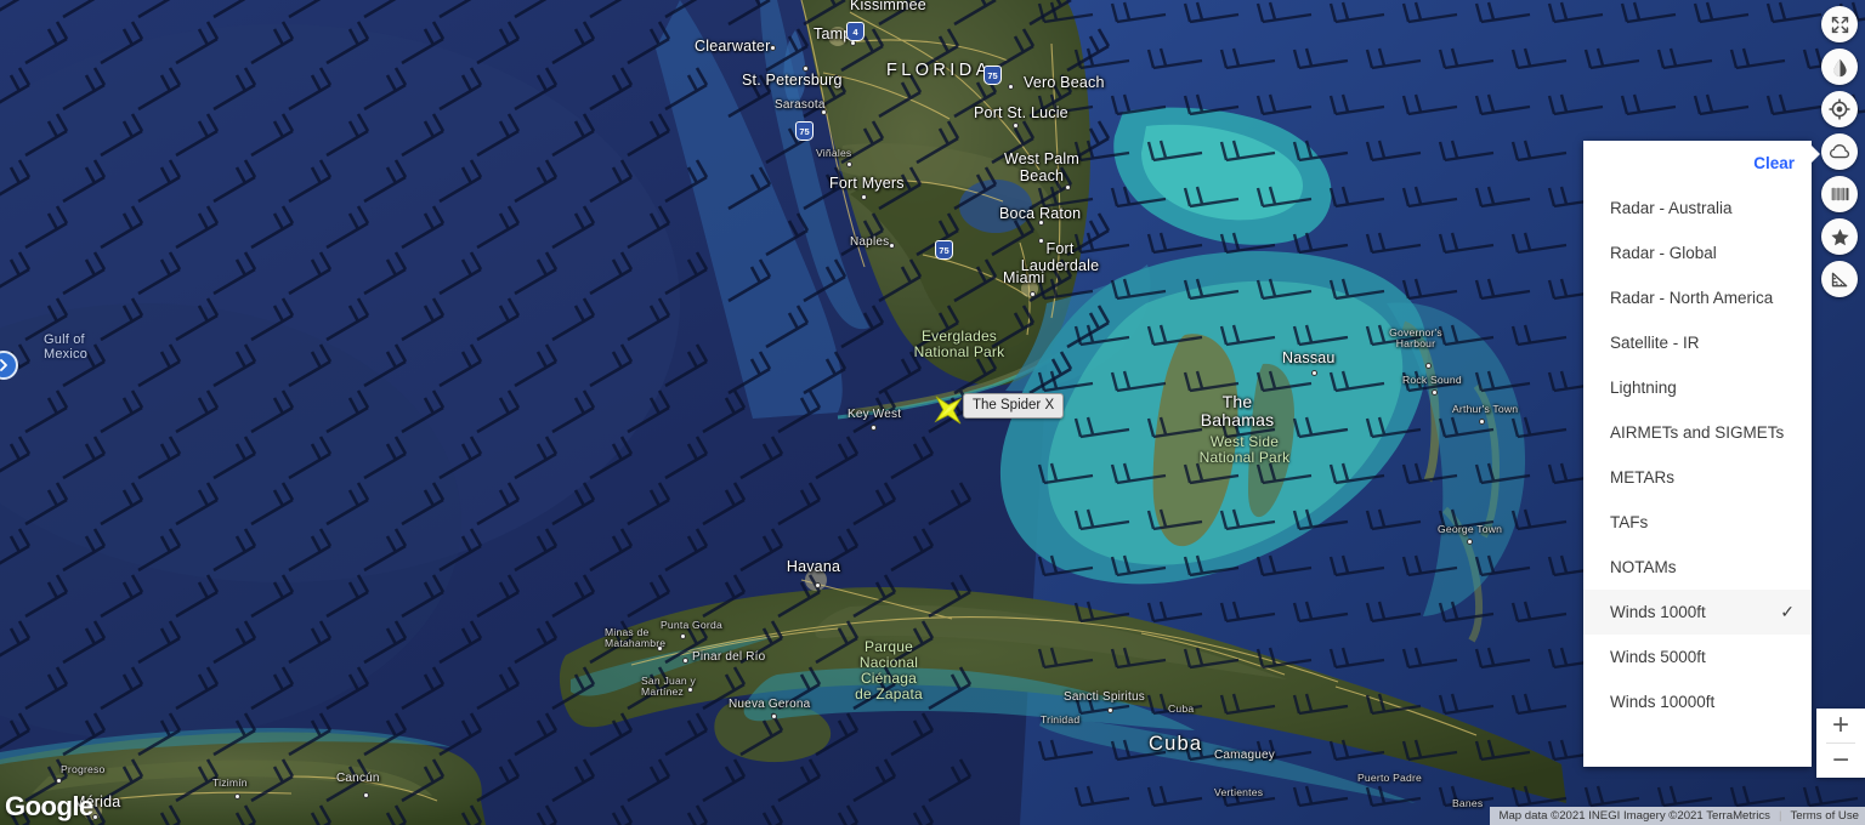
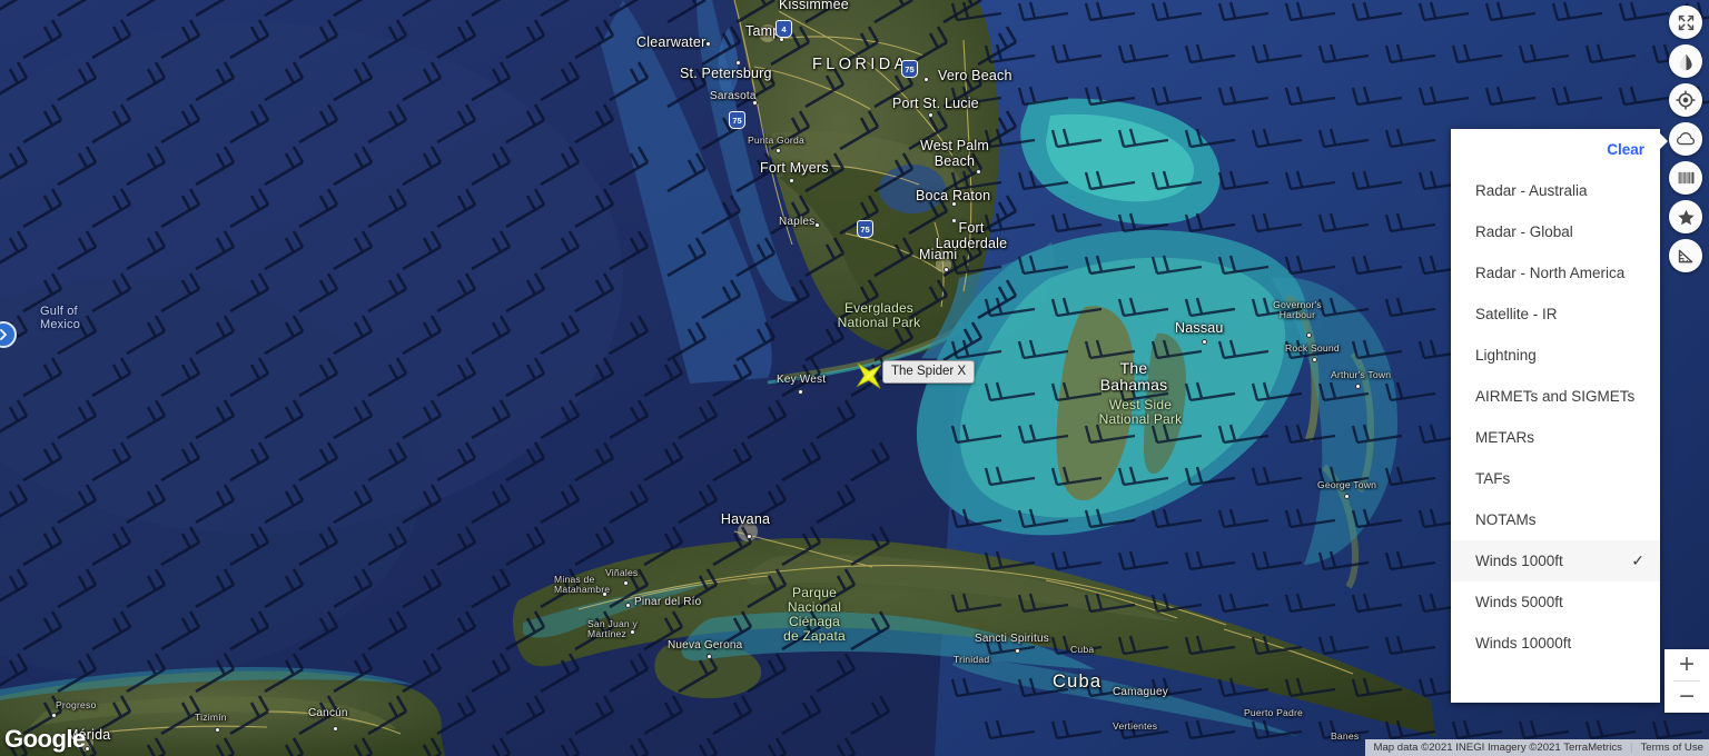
  Gulf of
  Mexico
  FLORID
  Cuba
  The
  Bahamas
  Everglades
  National Park
  West Side
  National Park
  Parque
  Nacional
  Ciénaga
  de Zapata
  Clearwater
  St. Petersburg
  Sarasota
- Viñales
+ Punta Gorda
  Fort Myers
  Naples
  Key West
  Kissimmee
  Vero Beach
  Port St. Lucie
  West Palm
  Beach
  Boca Raton
  Fort
  Lauderdale
  Miami
  Havana
- Punta Gorda
+ Viñales
  Minas de
  Matahambre
  Pinar del Río
  San Juan y
  Martínez
  Nueva Gerona
  Sancti Spiritus
  Trinidad
  Cuba
  Camaguey
  Vertientes
  Puerto Padre
  Banes
  Nassau
  Governor's
  Harbour
  Rock Sound
  Arthur's Town
  George Town
  Progreso
  Mérida
  Tizimín
  Cancún
  4
  75
  75
  75
  The Spider X
  Clear
  Radar - Australia
  Radar - Global
  Radar - North America
  Satellite - IR
  Lightning
  AIRMETs and SIGMETs
  METARs
  TAFs
  NOTAMs
  Winds 1000ft
  ✓
  Winds 5000ft
  Winds 10000ft
  +
  −
  Google
  Map data ©2021 INEGI Imagery ©2021 TerraMetrics
  |
  Terms of Use
